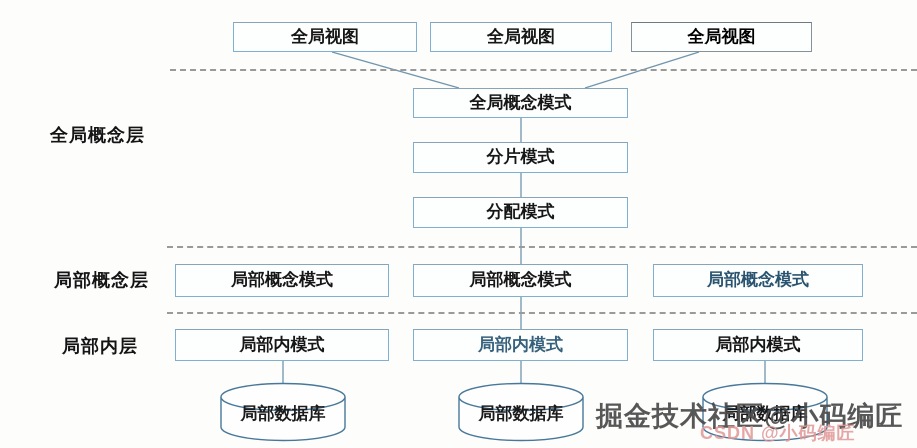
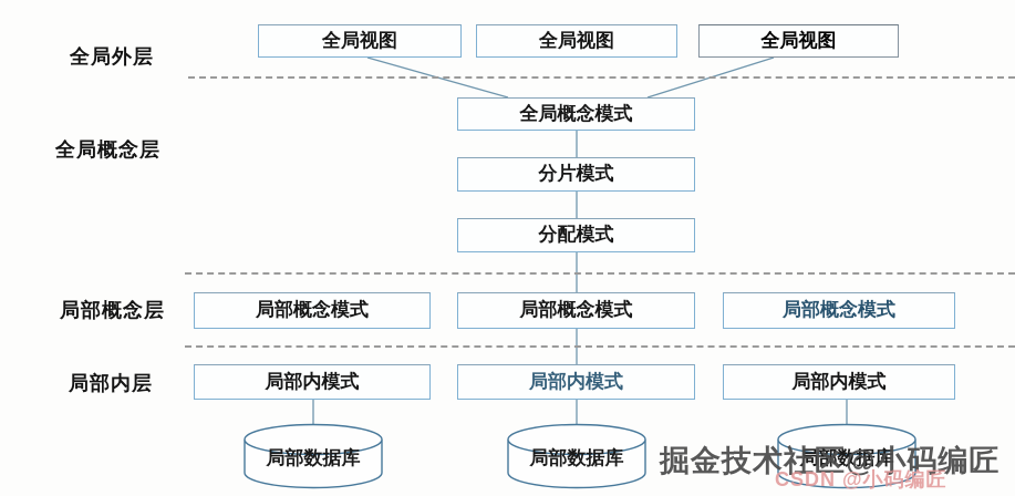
+ 全局外层
  全局概念层
  局部概念层
  局部内层
  全局视图
  全局视图
  全局视图
  全局概念模式
  分片模式
  分配模式
  局部概念模式
  局部概念模式
  局部概念模式
  局部内模式
  局部内模式
  局部内模式
  局部数据库
  局部数据库
  局部数据库
  掘金技术社区@小码编匠
  CSDN @小码编匠
